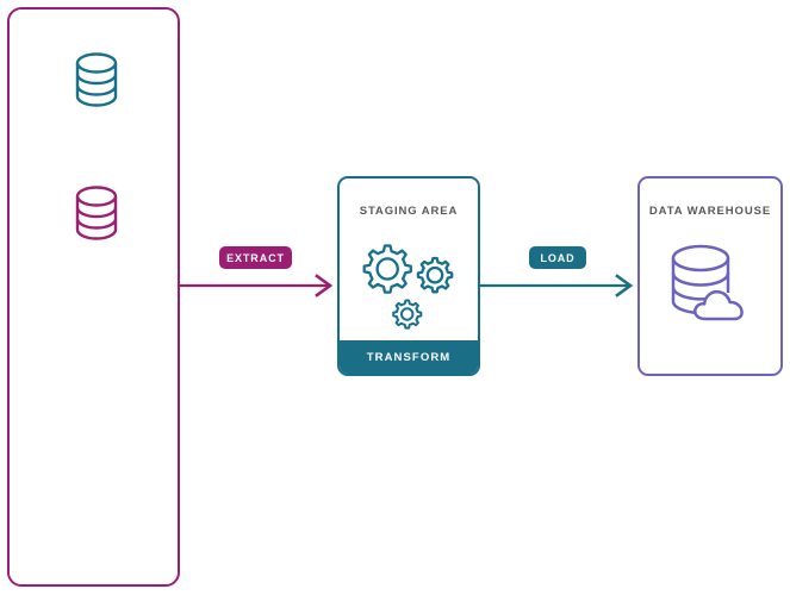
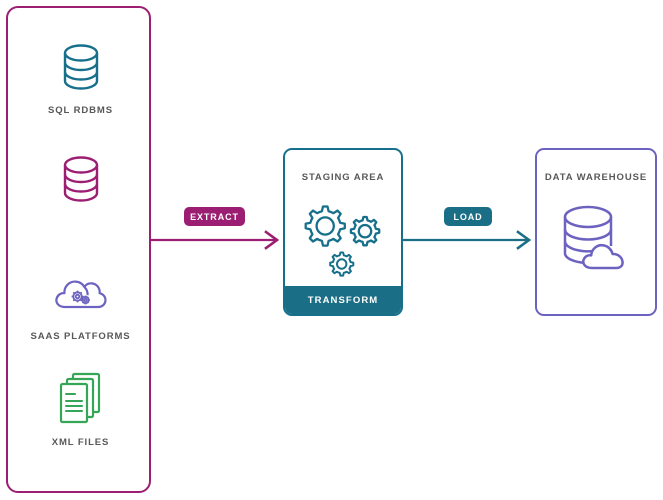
+ SQL RDBMS
+ SAAS PLATFORMS
+ XML FILES
  EXTRACT
  STAGING AREA
  TRANSFORM
  LOAD
  DATA WAREHOUSE
